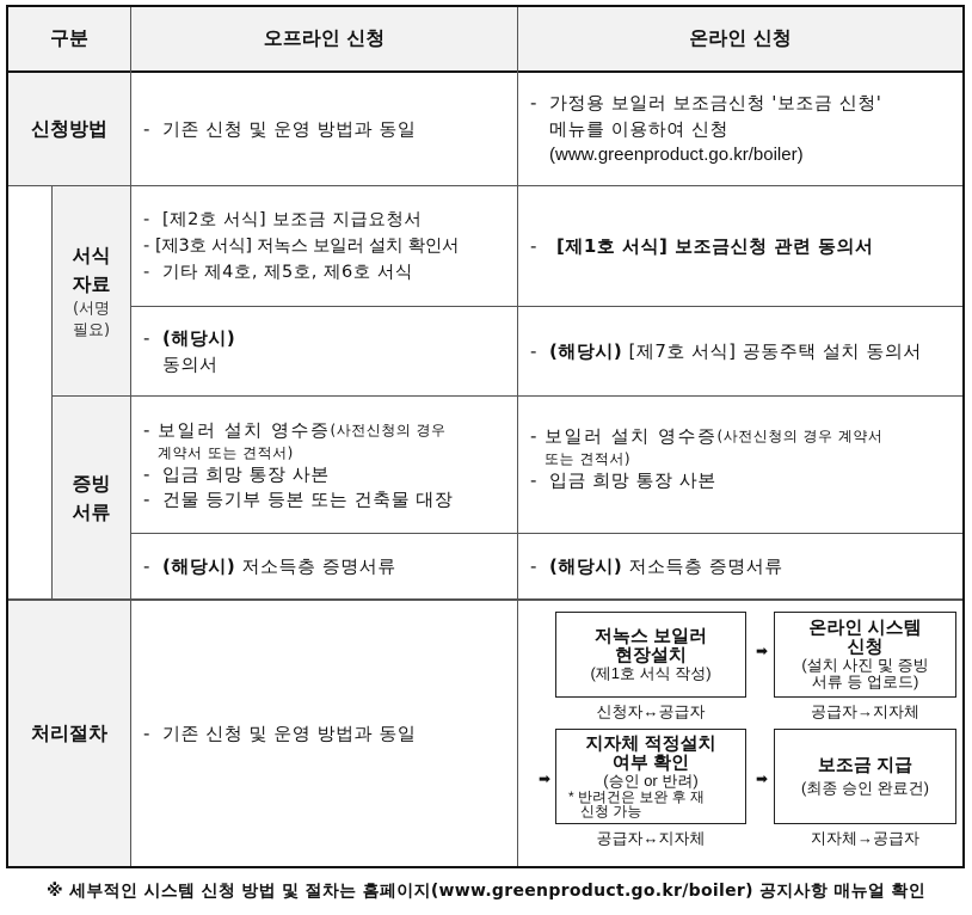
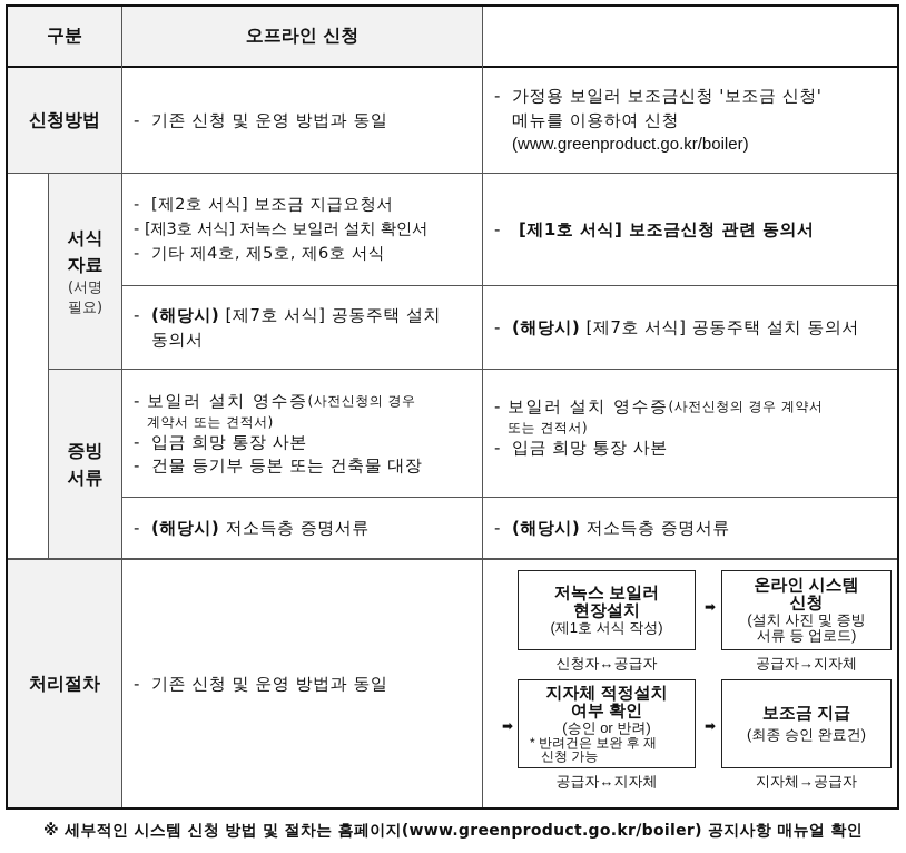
  구분
  오프라인 신청
- 온라인 신청
  신청방법
  -
  기존 신청 및 운영 방법과 동일
  -
  가정용 보일러 보조금신청 '보조금 신청'
  메뉴를 이용하여 신청
  (www.greenproduct.go.kr/boiler)
  서식
  자료
  (서명
  필요)
  -
  [제2호 서식] 보조금 지급요청서
  -
  [제3호 서식] 저녹스 보일러 설치 확인서
  -
  기타 제4호, 제5호, 제6호 서식
  -
  [제1호 서식] 보조금신청 관련 동의서
  -
  (해당시)
+ [제7호 서식] 공동주택 설치
  동의서
  -
  (해당시)
  [제7호 서식] 공동주택 설치 동의서
  증빙
  서류
  -
  보일러 설치 영수증
  (사전신청의 경우
  계약서 또는 견적서)
  -
  입금 희망 통장 사본
  -
  건물 등기부 등본 또는 건축물 대장
  -
  보일러 설치 영수증
  (사전신청의 경우 계약서
  또는 견적서)
  -
  입금 희망 통장 사본
  -
  (해당시)
  저소득층 증명서류
  -
  (해당시)
  저소득층 증명서류
  처리절차
  -
  기존 신청 및 운영 방법과 동일
  저녹스 보일러
  현장설치
  (제1호 서식 작성)
  신청자↔공급자
  ➡
  온라인 시스템
  신청
  (설치 사진 및 증빙
  서류 등 업로드)
  공급자→지자체
  ➡
  지자체 적정설치
  여부 확인
  (승인 or 반려)
  * 반려건은 보완 후 재
  신청 가능
  공급자↔지자체
  ➡
  보조금 지급
  (최종 승인 완료건)
  지자체→공급자
  ※ 세부적인 시스템 신청 방법 및 절차는 홈페이지(www.greenproduct.go.kr/boiler) 공지사항 매뉴얼 확인
